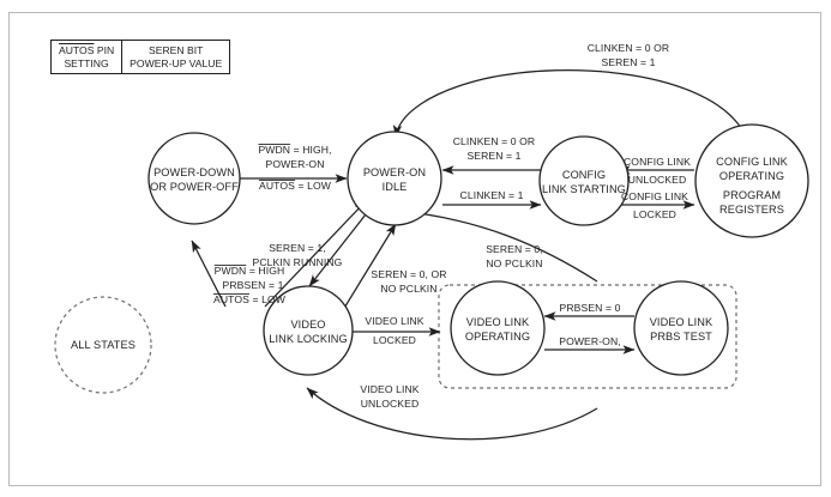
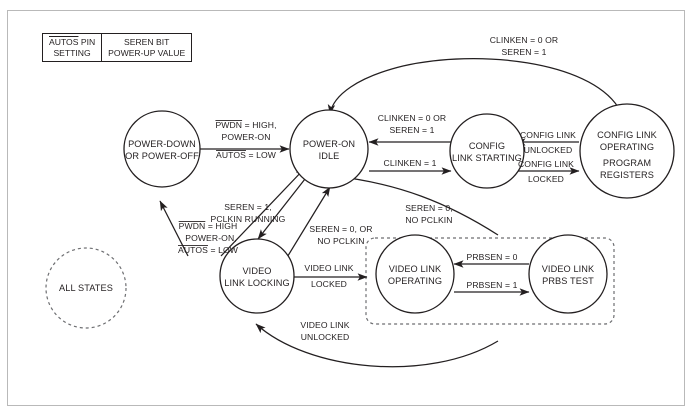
  AUTOS PIN SETTING	SEREN BIT POWER-UP VALUE
  ALL STATES
  POWER-DOWN
  OR POWER-OFF
  POWER-ON
  IDLE
  CONFIG
  LINK STARTING
  CONFIG LINK
  OPERATING
  PROGRAM
  REGISTERS
  VIDEO
  LINK LOCKING
  VIDEO LINK
  OPERATING
  VIDEO LINK
  PRBS TEST
  PWDN = HIGH
- PRBSEN = 1
+ POWER-ON,
  AUTOS = LOW
  PWDN = HIGH,
  POWER-ON
  AUTOS = LOW
  SEREN = 1,
  PCLKIN RUNNING
  SEREN = 0, OR
  NO PCLKIN
  VIDEO LINK
  LOCKED
  VIDEO LINK
  UNLOCKED
  SEREN = 0,
  NO PCLKIN
  CLINKEN = 0 OR
  SEREN = 1
  CLINKEN = 1
  CONFIG LINK
  UNLOCKED
  CONFIG LINK
  LOCKED
  CLINKEN = 0 OR
  SEREN = 1
  PRBSEN = 0
- POWER-ON,
+ PRBSEN = 1
